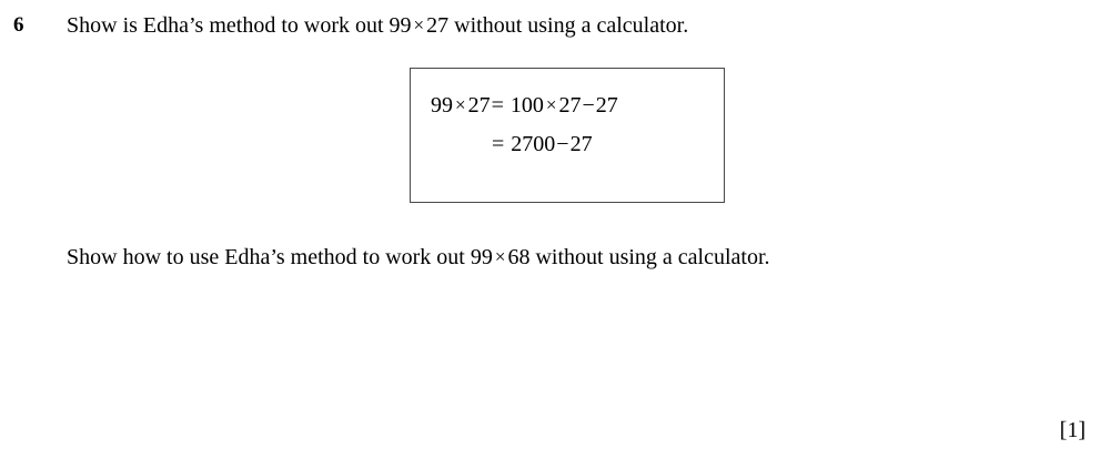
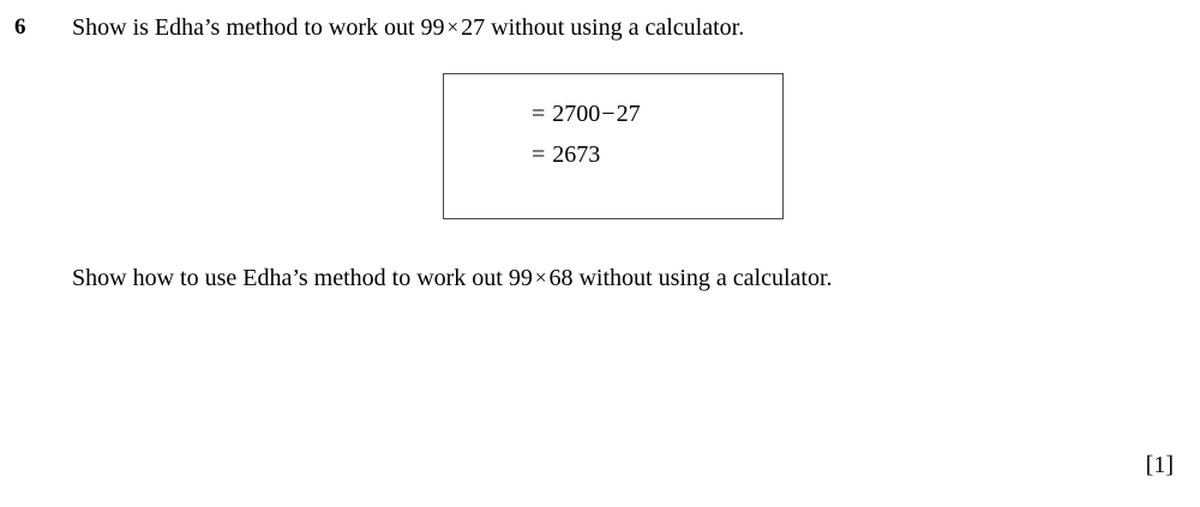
  6
  Show is Edha’s method to work out 99×27 without using a calculator.
- 99×27= 100×27−27
  = 2700−27
+ = 2673
  Show how to use Edha’s method to work out 99×68 without using a calculator.
  [1]
